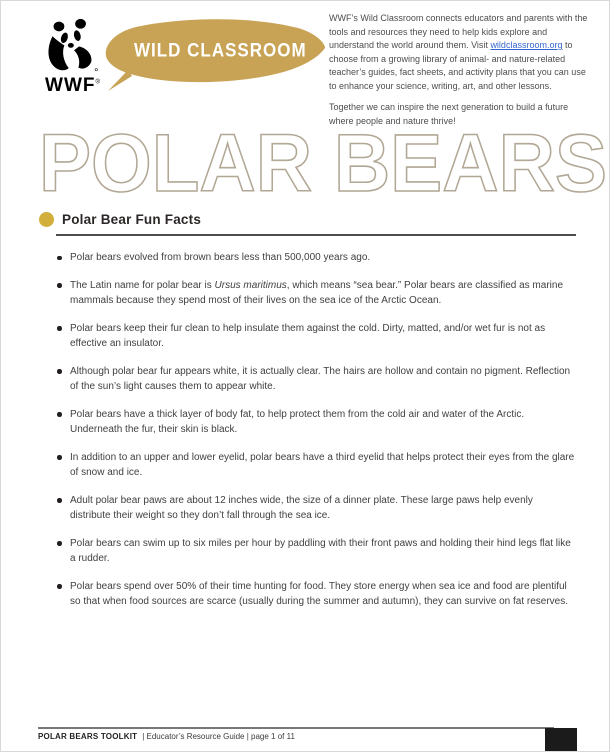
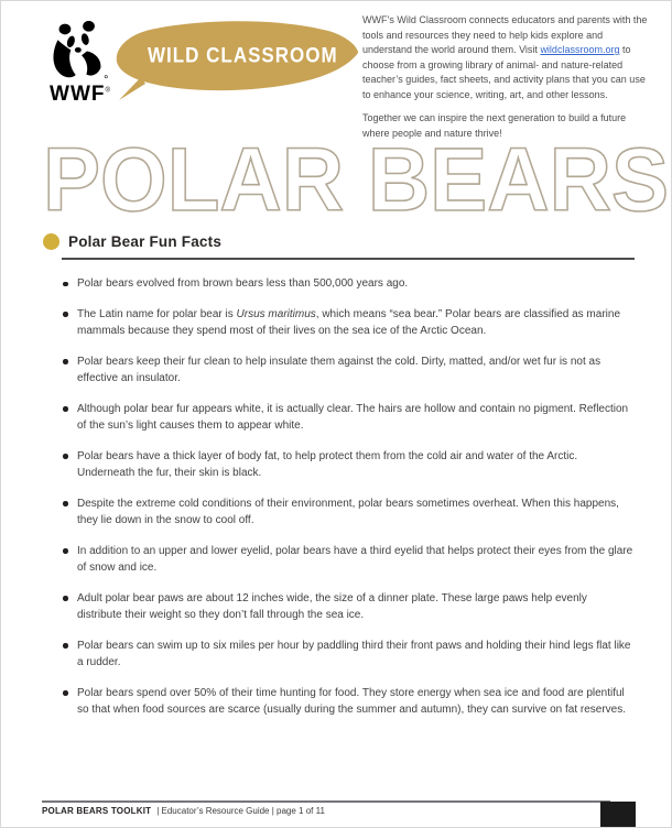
  WWF
  WILD CLASSROOM
  WWF’s Wild Classroom connects educators and parents with the tools and resources they need to help kids explore and understand the world around them. Visit wildclassroom.org to choose from a growing library of animal- and nature-related teacher’s guides, fact sheets, and activity plans that you can use to enhance your science, writing, art, and other lessons.
  Together we can inspire the next generation to build a future where people and nature thrive!
  POLAR BEARS
  Polar Bear Fun Facts
  Polar bears evolved from brown bears less than 500,000 years ago.
  The Latin name for polar bear is Ursus maritimus, which means “sea bear.” Polar bears are classified as marine mammals because they spend most of their lives on the sea ice of the Arctic Ocean.
  Polar bears keep their fur clean to help insulate them against the cold. Dirty, matted, and/or wet fur is not as effective an insulator.
  Although polar bear fur appears white, it is actually clear. The hairs are hollow and contain no pigment. Reflection of the sun’s light causes them to appear white.
  Polar bears have a thick layer of body fat, to help protect them from the cold air and water of the Arctic. Underneath the fur, their skin is black.
+ Despite the extreme cold conditions of their environment, polar bears sometimes overheat. When this happens, they lie down in the snow to cool off.
  In addition to an upper and lower eyelid, polar bears have a third eyelid that helps protect their eyes from the glare of snow and ice.
  Adult polar bear paws are about 12 inches wide, the size of a dinner plate. These large paws help evenly distribute their weight so they don’t fall through the sea ice.
- Polar bears can swim up to six miles per hour by paddling with their front paws and holding their hind legs flat like a rudder.
+ Polar bears can swim up to six miles per hour by paddling third their front paws and holding their hind legs flat like a rudder.
  Polar bears spend over 50% of their time hunting for food. They store energy when sea ice and food are plentiful so that when food sources are scarce (usually during the summer and autumn), they can survive on fat reserves.
  POLAR BEARS TOOLKIT | Educator’s Resource Guide | page 1 of 11
